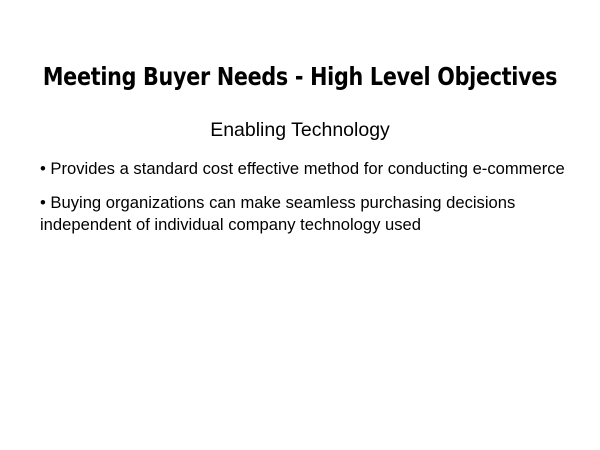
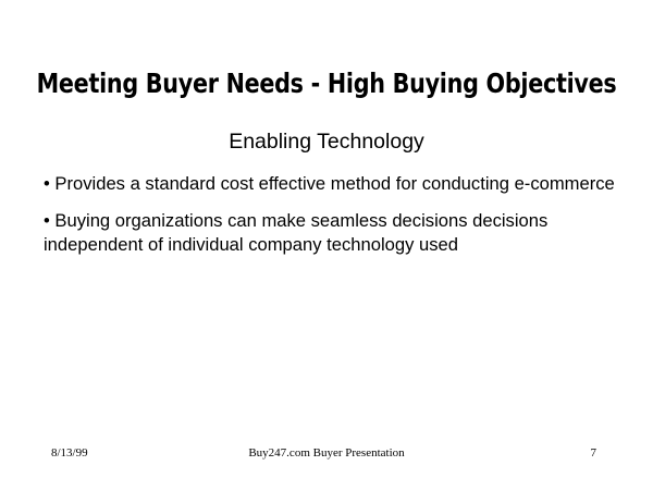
- Meeting Buyer Needs - High Level Objectives
+ Meeting Buyer Needs - High Buying Objectives
  Enabling Technology
  • Provides a standard cost effective method for conducting e-commerce
- • Buying organizations can make seamless purchasing decisions independent of individual company technology used
+ • Buying organizations can make seamless decisions decisions independent of individual company technology used
+ 8/13/99
+ Buy247.com Buyer Presentation
+ 7
